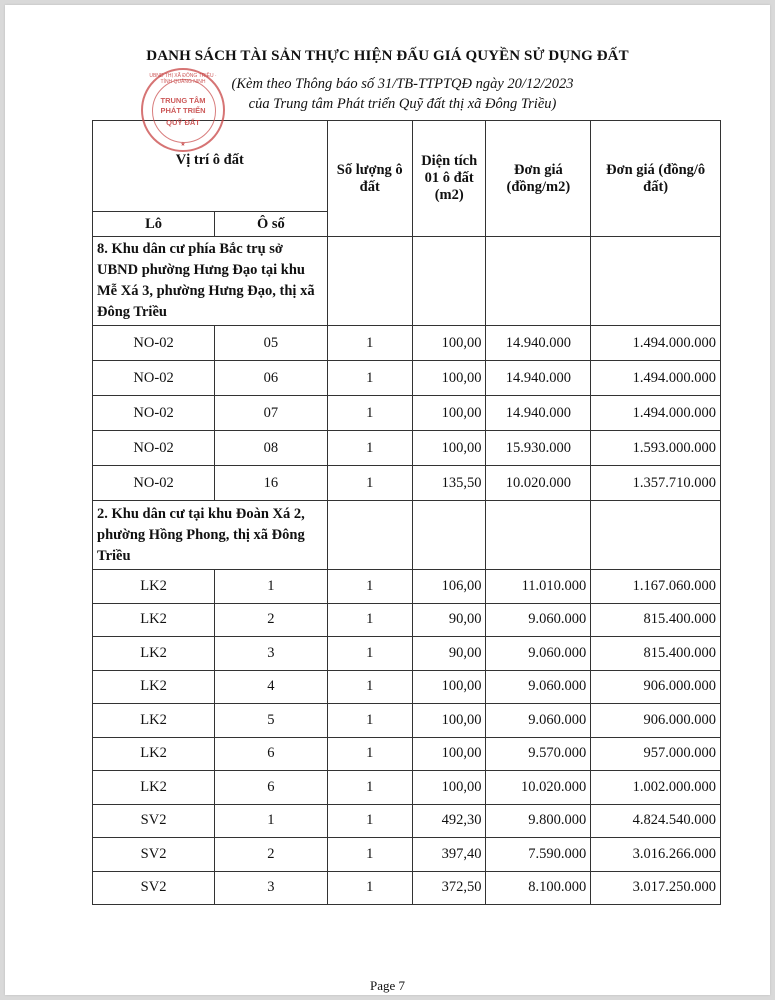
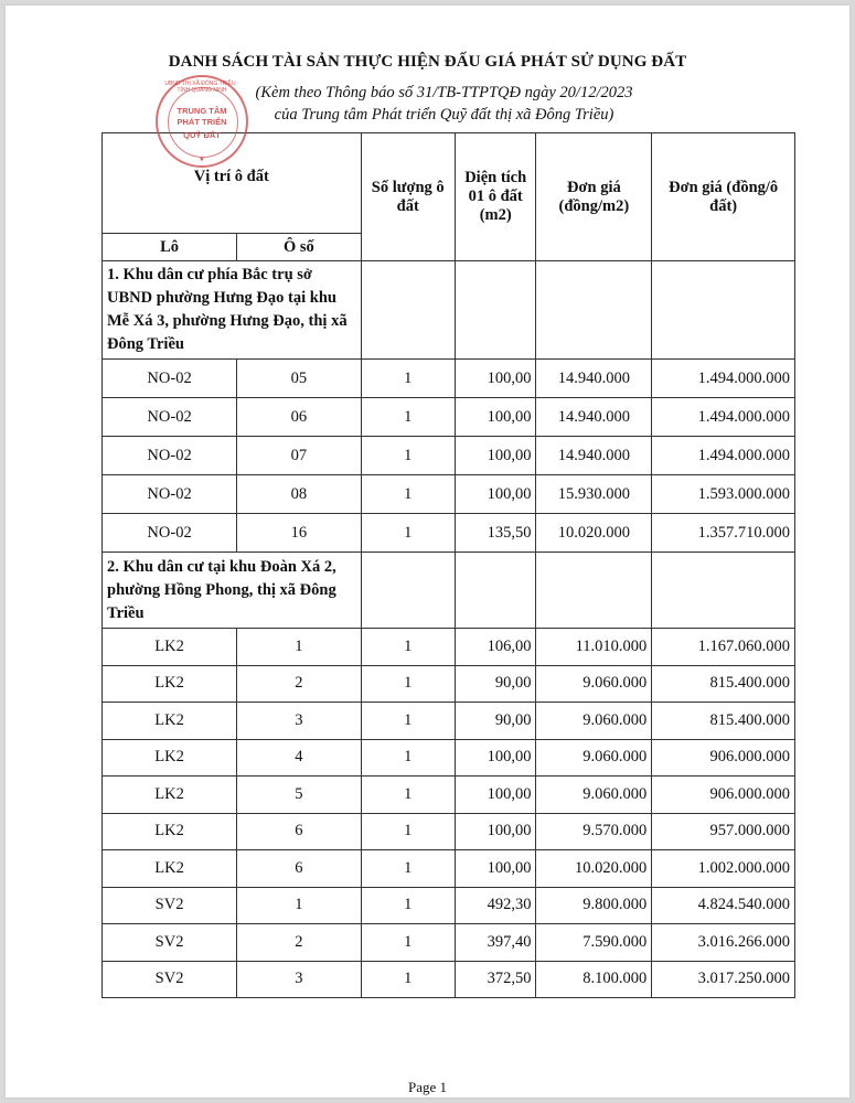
- DANH SÁCH TÀI SẢN THỰC HIỆN ĐẤU GIÁ QUYỀN SỬ DỤNG ĐẤT
+ DANH SÁCH TÀI SẢN THỰC HIỆN ĐẤU GIÁ PHÁT SỬ DỤNG ĐẤT
  (Kèm theo Thông báo số 31/TB-TTPTQĐ ngày 20/12/2023
  của Trung tâm Phát triển Quỹ đất thị xã Đông Triều)
  TRUNG TÂM
  PHÁT TRIỂN
  QUỸ ĐẤT
  Vị trí ô đất	Số lượng ô đất	Diện tích 01 ô đất (m2)	Đơn giá (đồng/m2)	Đơn giá (đồng/ô đất)
  Lô	Ô số
- 8. Khu dân cư phía Bắc trụ sở UBND phường Hưng Đạo tại khu Mễ Xá 3, phường Hưng Đạo, thị xã Đông Triều
+ 1. Khu dân cư phía Bắc trụ sở UBND phường Hưng Đạo tại khu Mễ Xá 3, phường Hưng Đạo, thị xã Đông Triều
  NO-02	05	1	100,00	14.940.000	1.494.000.000
  NO-02	06	1	100,00	14.940.000	1.494.000.000
  NO-02	07	1	100,00	14.940.000	1.494.000.000
  NO-02	08	1	100,00	15.930.000	1.593.000.000
  NO-02	16	1	135,50	10.020.000	1.357.710.000
  2. Khu dân cư tại khu Đoàn Xá 2, phường Hồng Phong, thị xã Đông Triều
  LK2	1	1	106,00	11.010.000	1.167.060.000
  LK2	2	1	90,00	9.060.000	815.400.000
  LK2	3	1	90,00	9.060.000	815.400.000
  LK2	4	1	100,00	9.060.000	906.000.000
  LK2	5	1	100,00	9.060.000	906.000.000
  LK2	6	1	100,00	9.570.000	957.000.000
  LK2	6	1	100,00	10.020.000	1.002.000.000
  SV2	1	1	492,30	9.800.000	4.824.540.000
  SV2	2	1	397,40	7.590.000	3.016.266.000
  SV2	3	1	372,50	8.100.000	3.017.250.000
- Page 7
+ Page 1
